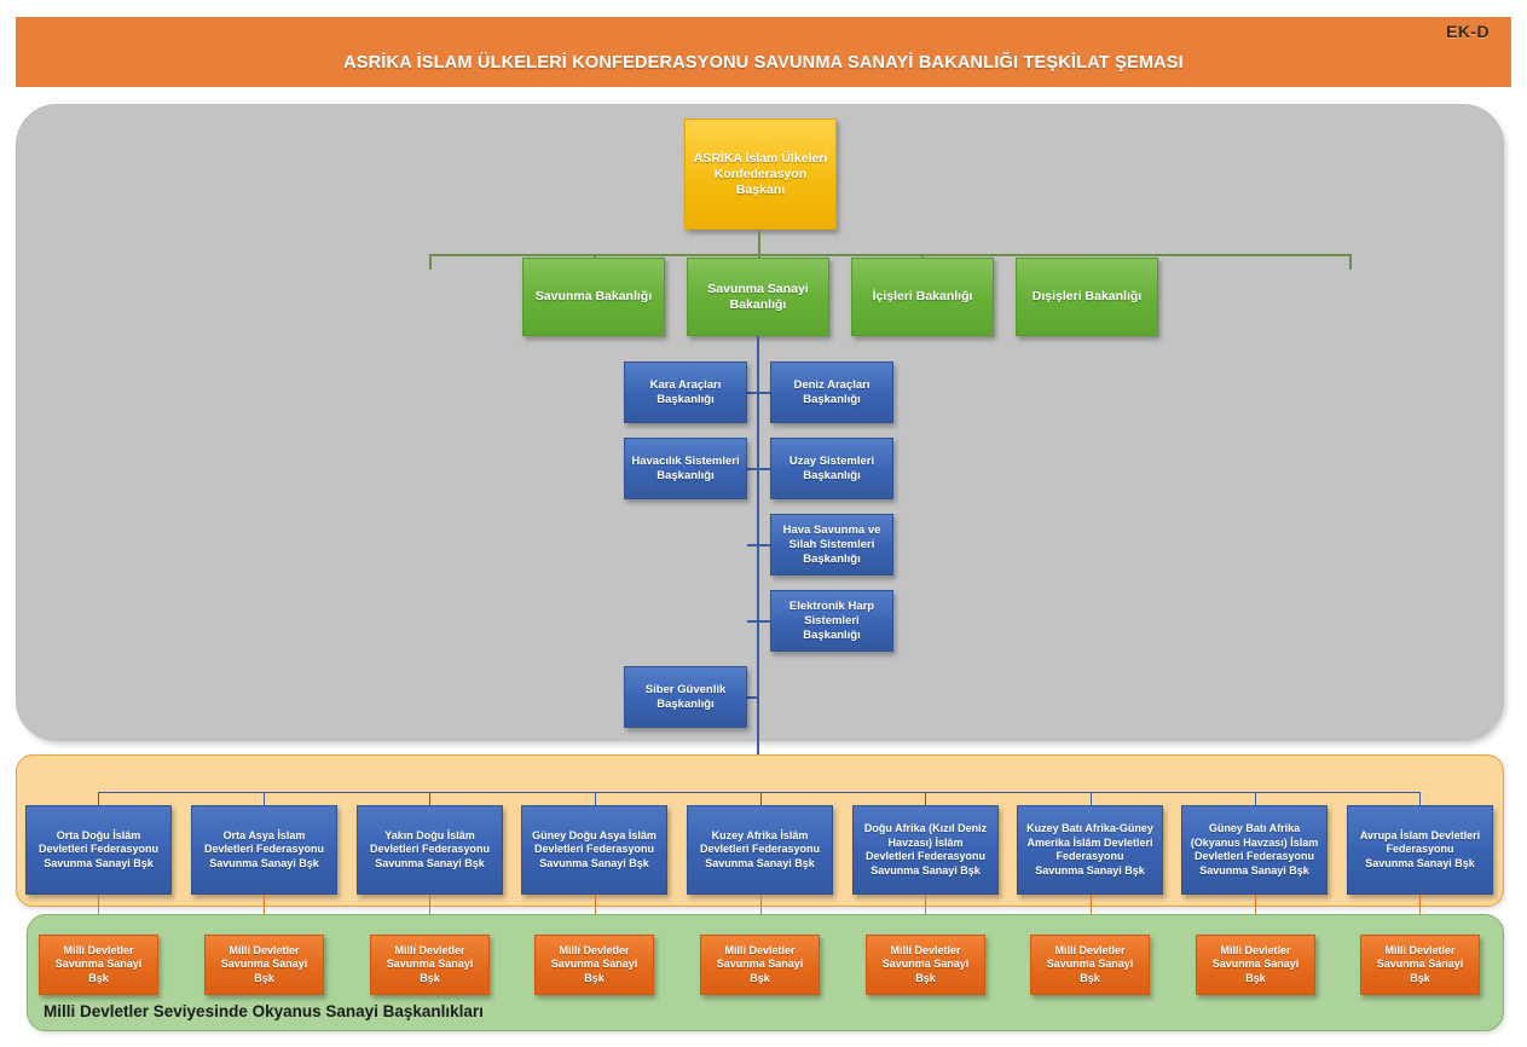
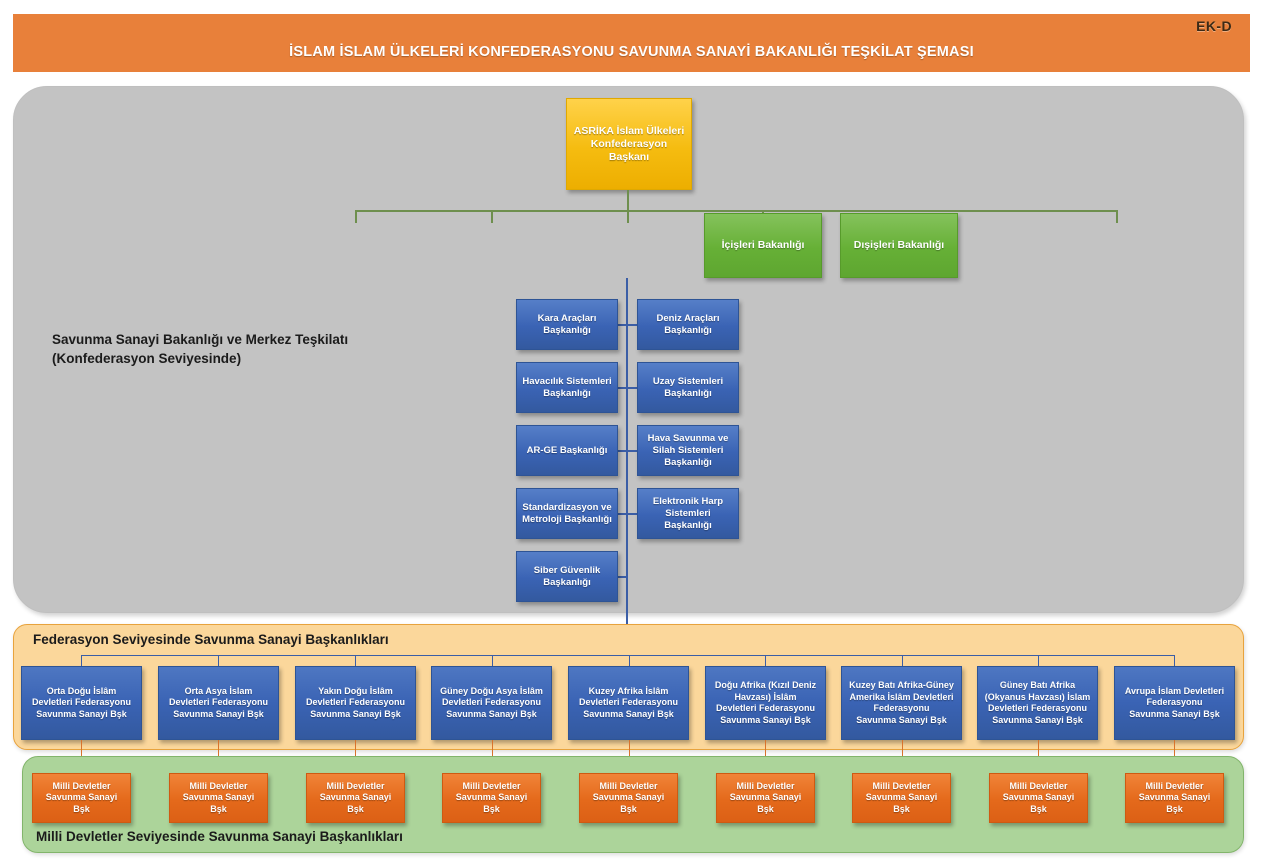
  EK-D
- ASRİKA İSLAM ÜLKELERİ KONFEDERASYONU SAVUNMA SANAYİ BAKANLIĞI TEŞKİLAT ŞEMASI
+ İSLAM İSLAM ÜLKELERİ KONFEDERASYONU SAVUNMA SANAYİ BAKANLIĞI TEŞKİLAT ŞEMASI
+ Savunma Sanayi Bakanlığı ve Merkez Teşkilatı (Konfederasyon Seviyesinde)
  ASRİKA İslam Ülkeleri
  Konfederasyon Başkanı
- Savunma Bakanlığı
- Savunma Sanayi
- Bakanlığı
  İçişleri Bakanlığı
  Dışişleri Bakanlığı
  Kara Araçları
  Başkanlığı
  Havacılık Sistemleri
  Başkanlığı
+ AR-GE Başkanlığı
+ Standardizasyon ve
+ Metroloji Başkanlığı
  Siber Güvenlik
  Başkanlığı
  Deniz Araçları
  Başkanlığı
  Uzay Sistemleri
  Başkanlığı
  Hava Savunma ve
  Silah Sistemleri
  Başkanlığı
  Elektronik Harp
  Sistemleri Başkanlığı
+ Federasyon Seviyesinde Savunma Sanayi Başkanlıkları
  Orta Doğu İslâm
  Devletleri Federasyonu
  Savunma Sanayi Bşk
  Orta Asya İslam
  Devletleri Federasyonu
  Savunma Sanayi Bşk
  Yakın Doğu İslâm
  Devletleri Federasyonu
  Savunma Sanayi Bşk
  Güney Doğu Asya İslâm
  Devletleri Federasyonu
  Savunma Sanayi Bşk
  Kuzey Afrika İslâm
  Devletleri Federasyonu
  Savunma Sanayi Bşk
  Doğu Afrika (Kızıl Deniz
  Havzası) İslâm
  Devletleri Federasyonu
  Savunma Sanayi Bşk
  Kuzey Batı Afrika-Güney
  Amerika İslâm Devletleri
  Federasyonu
  Savunma Sanayi Bşk
  Güney Batı Afrika
  (Okyanus Havzası) İslam
  Devletleri Federasyonu
  Savunma Sanayi Bşk
  Avrupa İslam Devletleri
  Federasyonu
  Savunma Sanayi Bşk
- Milli Devletler Seviyesinde Okyanus Sanayi Başkanlıkları
+ Milli Devletler Seviyesinde Savunma Sanayi Başkanlıkları
  Milli Devletler
  Savunma Sanayi Bşk
  Milli Devletler
  Savunma Sanayi Bşk
  Milli Devletler
  Savunma Sanayi Bşk
  Milli Devletler
  Savunma Sanayi Bşk
  Milli Devletler
  Savunma Sanayi Bşk
  Milli Devletler
  Savunma Sanayi Bşk
  Milli Devletler
  Savunma Sanayi Bşk
  Milli Devletler
  Savunma Sanayi Bşk
  Milli Devletler
  Savunma Sanayi Bşk
